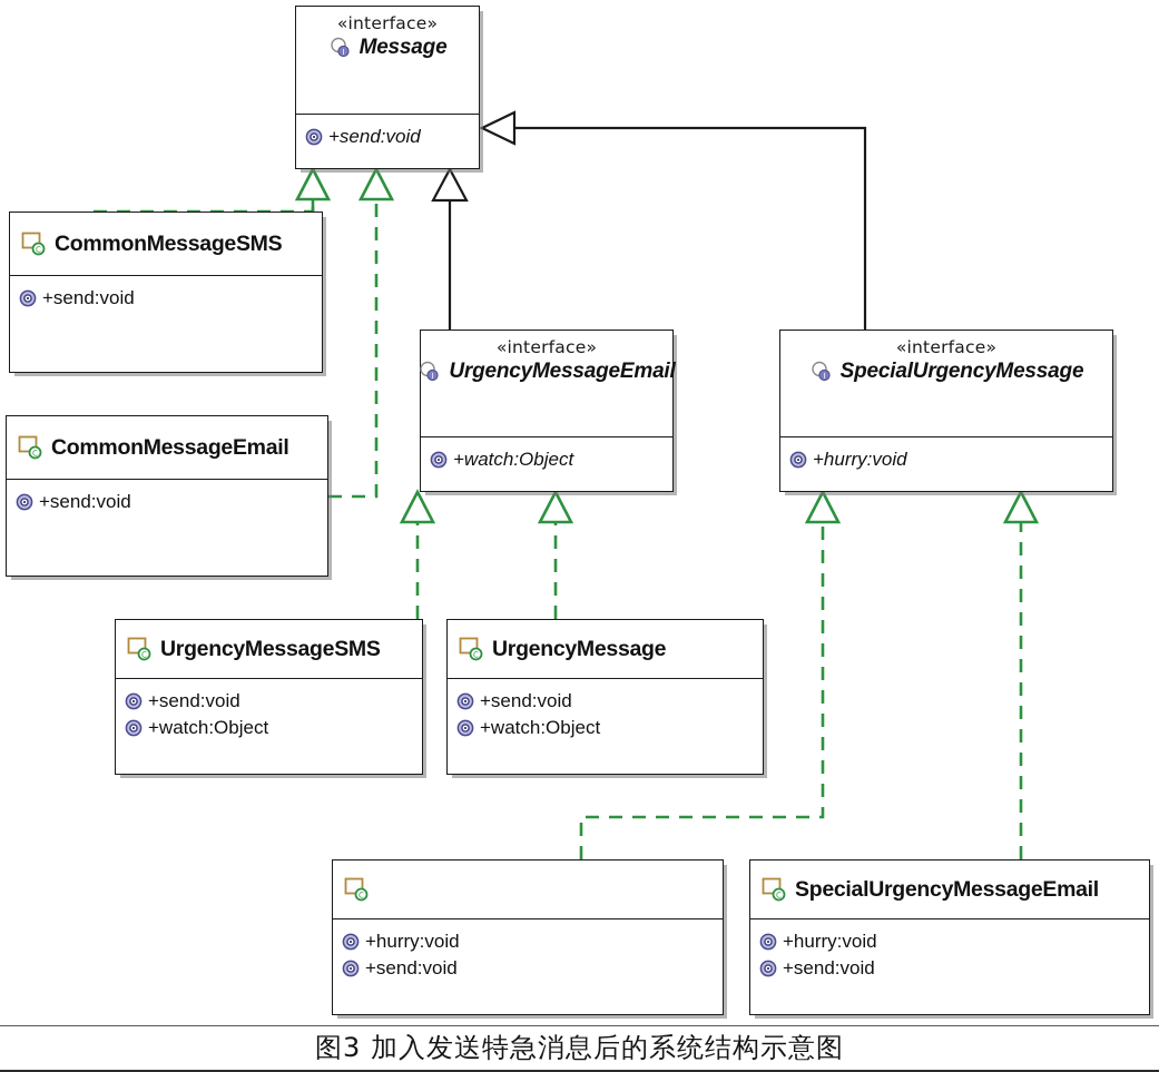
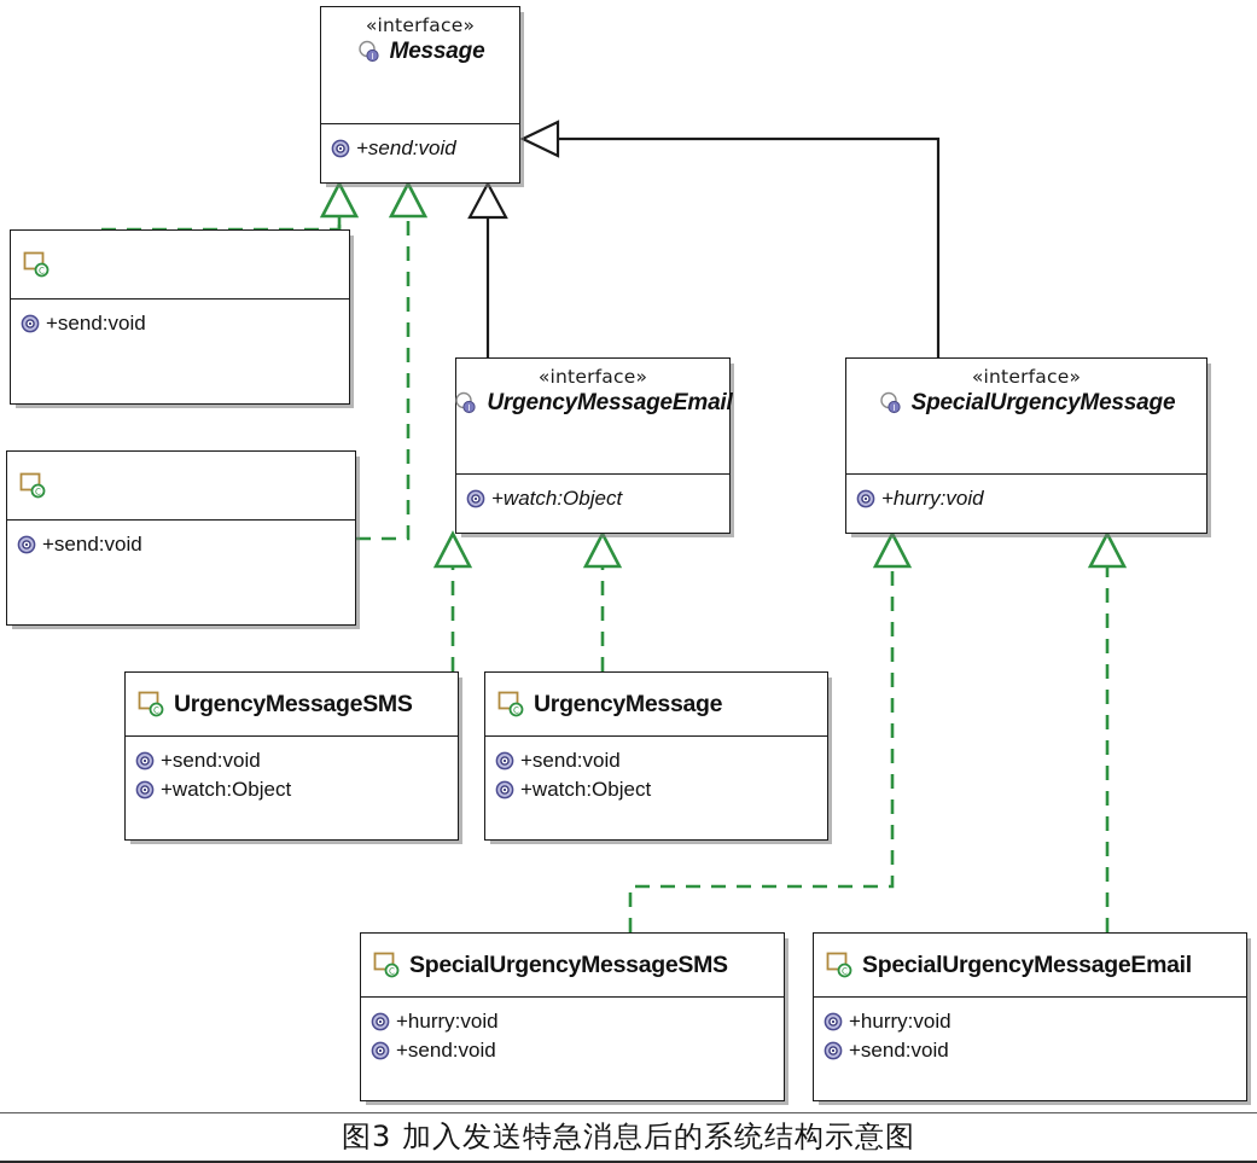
  «interface»
  I
  Message
  +send:void
  C
- CommonMessageSMS
  +send:void
  C
- CommonMessageEmail
  +send:void
  «interface»
  I
  UrgencyMessageEmail
  +watch:Object
  «interface»
  I
  SpecialUrgencyMessage
  +hurry:void
  C
  UrgencyMessageSMS
  +send:void
  +watch:Object
  C
  UrgencyMessage
  +send:void
  +watch:Object
  C
+ SpecialUrgencyMessageSMS
  +hurry:void
  +send:void
  C
  SpecialUrgencyMessageEmail
  +hurry:void
  +send:void
  图3 加入发送特急消息后的系统结构示意图
